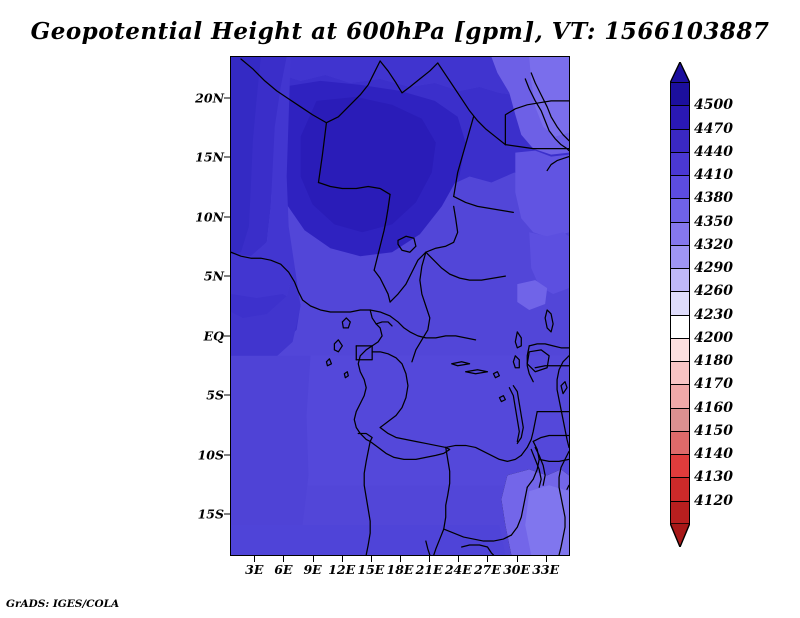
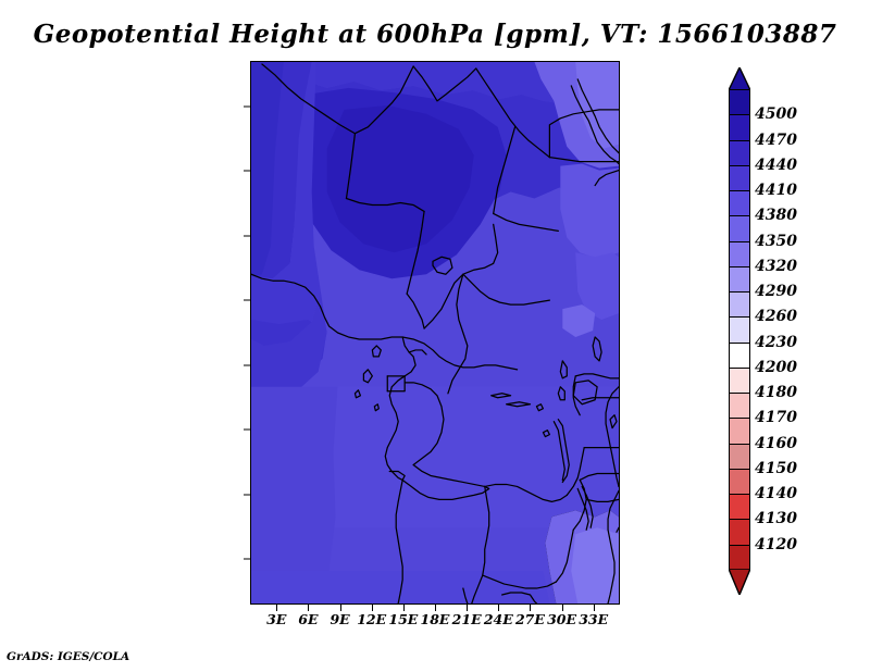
  Geopotential Height at 600hPa [gpm], VT: 1566103887
- 20N
- 15N
- 10N
- 5N
- EQ
- 5S
- 10S
- 15S
  3E
  6E
  9E
  12E
  15E
  18E
  21E
  24E
  27E
  30E
  33E
  4500
  4470
  4440
  4410
  4380
  4350
  4320
  4290
  4260
  4230
  4200
  4180
  4170
  4160
  4150
  4140
  4130
  4120
  GrADS: IGES/COLA
